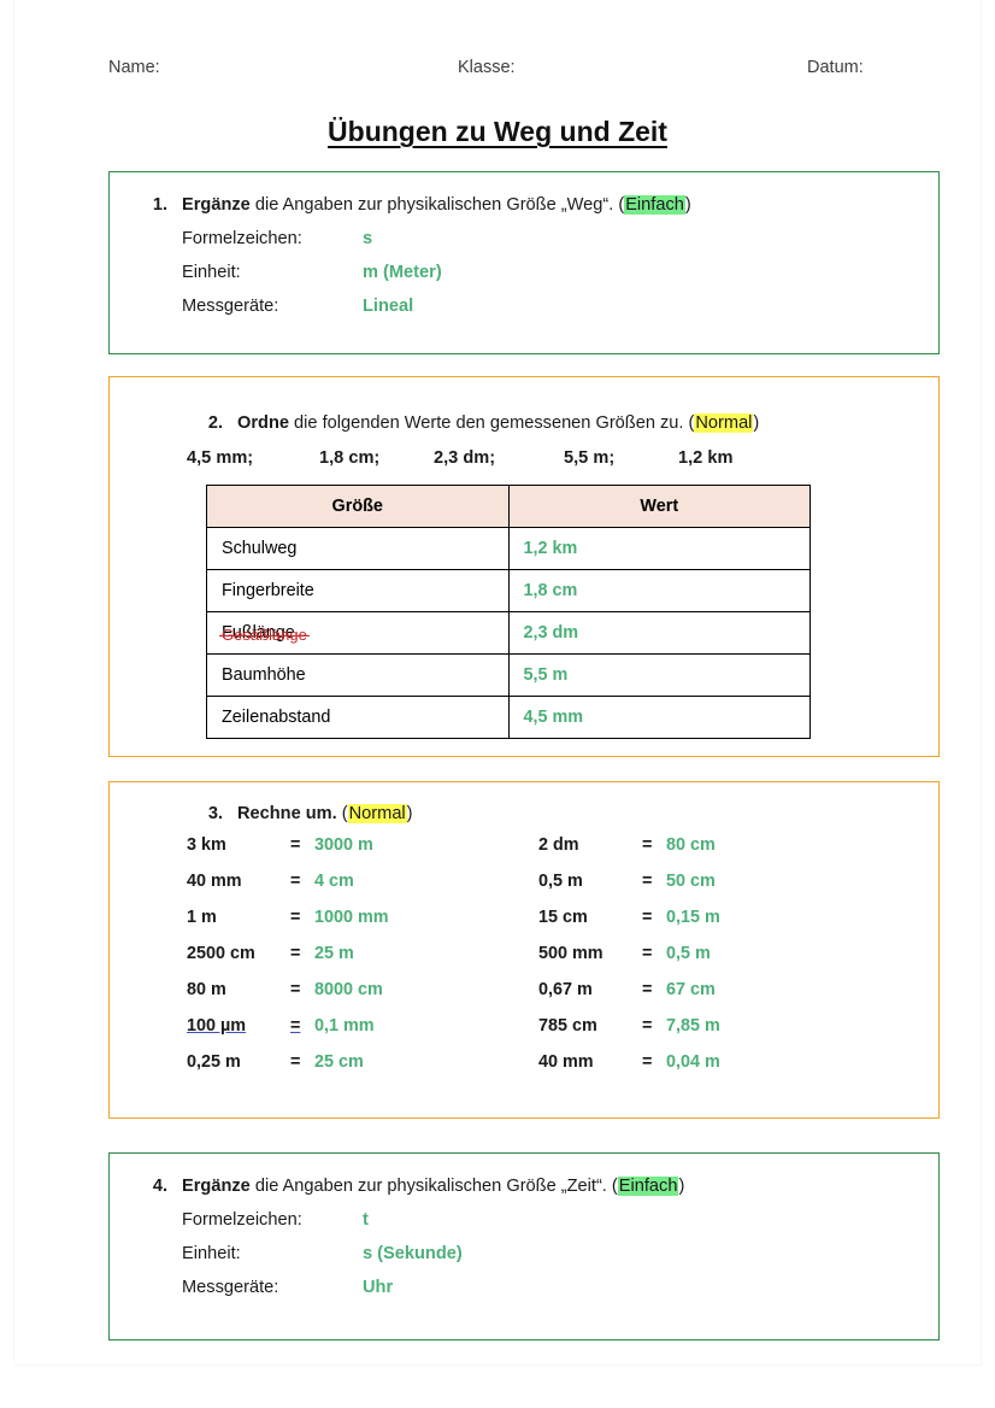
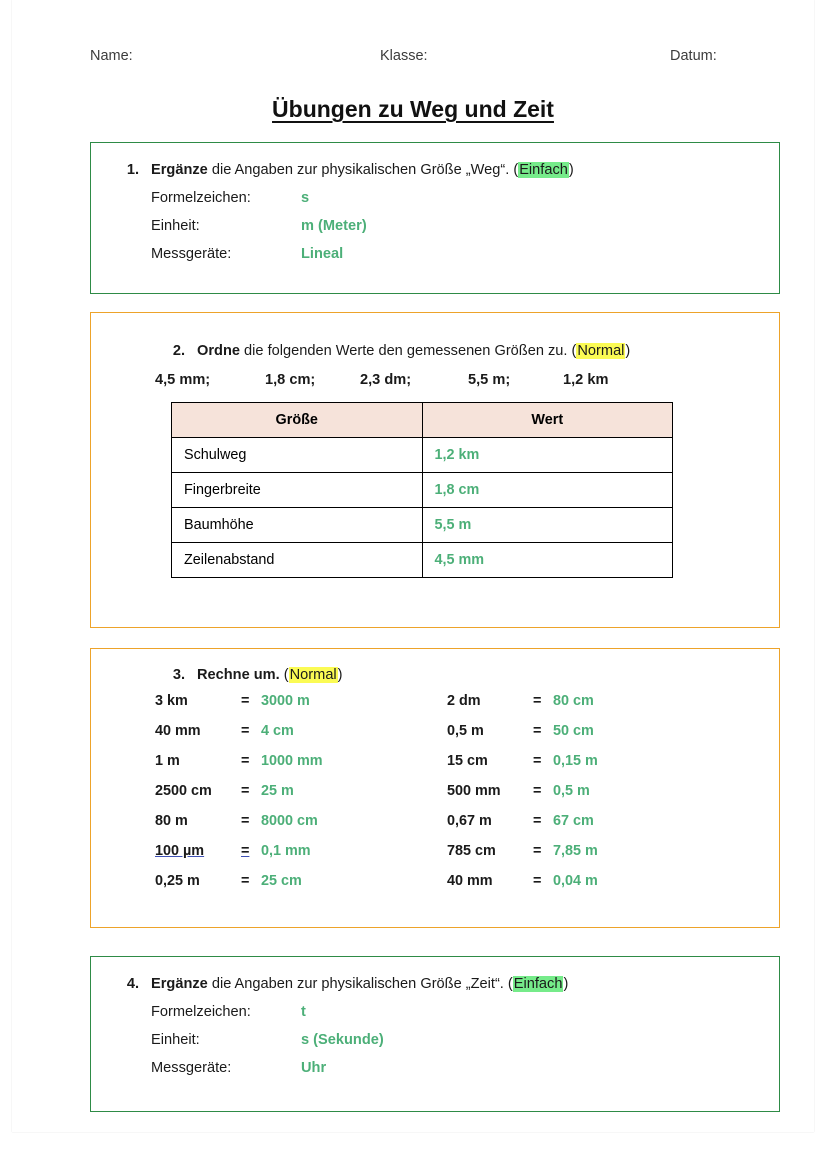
  Name:
  Klasse:
  Datum:
  Übungen zu Weg und Zeit
  1.
  Ergänze die Angaben zur physikalischen Größe „Weg“. (Einfach)
  Formelzeichen:
  s
  Einheit:
  m (Meter)
  Messgeräte:
  Lineal
  2.
  Ordne die folgenden Werte den gemessenen Größen zu. (Normal)
  4,5 mm;
  1,8 cm;
  2,3 dm;
  5,5 m;
  1,2 km
  Größe	Wert
  Schulweg	1,2 km
  Fingerbreite	1,8 cm
- Fußlänge Gesäßlänge	2,3 dm
  Baumhöhe	5,5 m
  Zeilenabstand	4,5 mm
  3.
  Rechne um. (Normal)
  3 km
  =
  3000 m
  2 dm
  =
  80 cm
  40 mm
  =
  4 cm
  0,5 m
  =
  50 cm
  1 m
  =
  1000 mm
  15 cm
  =
  0,15 m
  2500 cm
  =
  25 m
  500 mm
  =
  0,5 m
  80 m
  =
  8000 cm
  0,67 m
  =
  67 cm
  100 µm
  =
  0,1 mm
  785 cm
  =
  7,85 m
  0,25 m
  =
  25 cm
  40 mm
  =
  0,04 m
  4.
  Ergänze die Angaben zur physikalischen Größe „Zeit“. (Einfach)
  Formelzeichen:
  t
  Einheit:
  s (Sekunde)
  Messgeräte:
  Uhr
